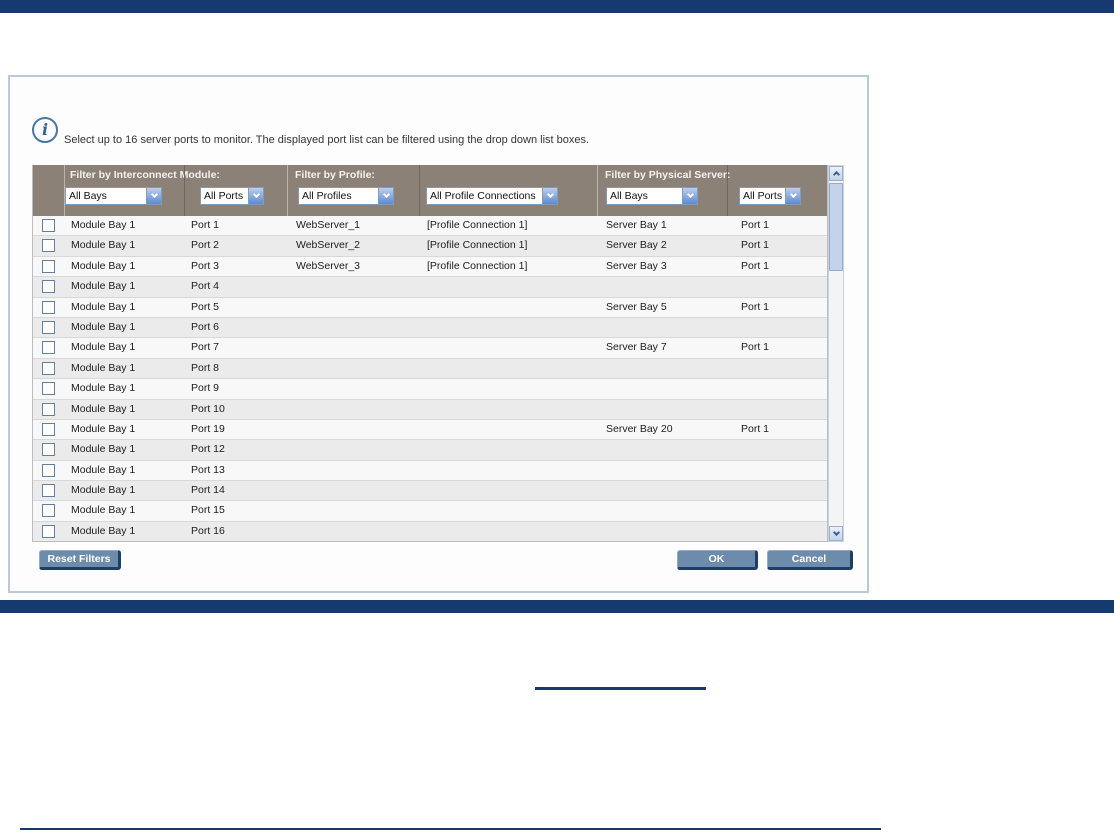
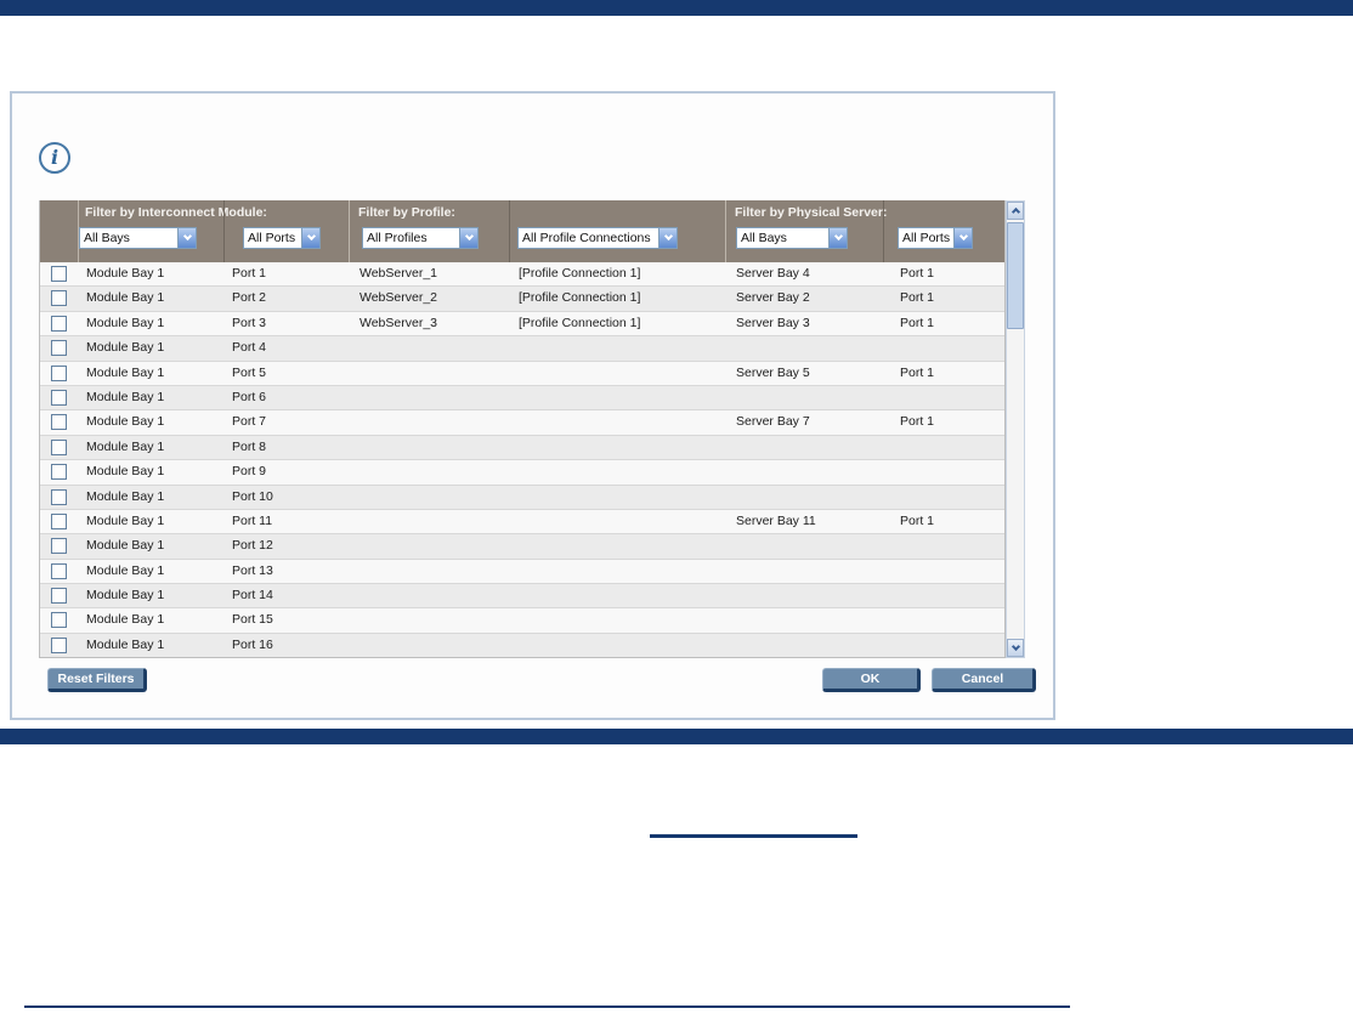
  i
- Select up to 16 server ports to monitor. The displayed port list can be filtered using the drop down list boxes.
  Filter by Interconnectodule:
  Filter by Profile:
  Filter by Physical Server:
  All Bays
  All Ports
  All Profiles
  All Profile Connections
  All Bays
  All Ports
  Module Bay 1
  Port 1
  WebServer_1
  [Profile Connection 1]
- Server Bay 1
+ Server Bay 4
  Port 1
  Module Bay 1
  Port 2
  WebServer_2
  [Profile Connection 1]
  Server Bay 2
  Port 1
  Module Bay 1
  Port 3
  WebServer_3
  [Profile Connection 1]
  Server Bay 3
  Port 1
  Module Bay 1
  Port 4
  Module Bay 1
  Port 5
  Server Bay 5
  Port 1
  Module Bay 1
  Port 6
  Module Bay 1
  Port 7
  Server Bay 7
  Port 1
  Module Bay 1
  Port 8
  Module Bay 1
  Port 9
  Module Bay 1
  Port 10
  Module Bay 1
- Port 19
+ Port 11
- Server Bay 20
+ Server Bay 11
  Port 1
  Module Bay 1
  Port 12
  Module Bay 1
  Port 13
  Module Bay 1
  Port 14
  Module Bay 1
  Port 15
  Module Bay 1
  Port 16
  Reset Filters
  OK
  Cancel
